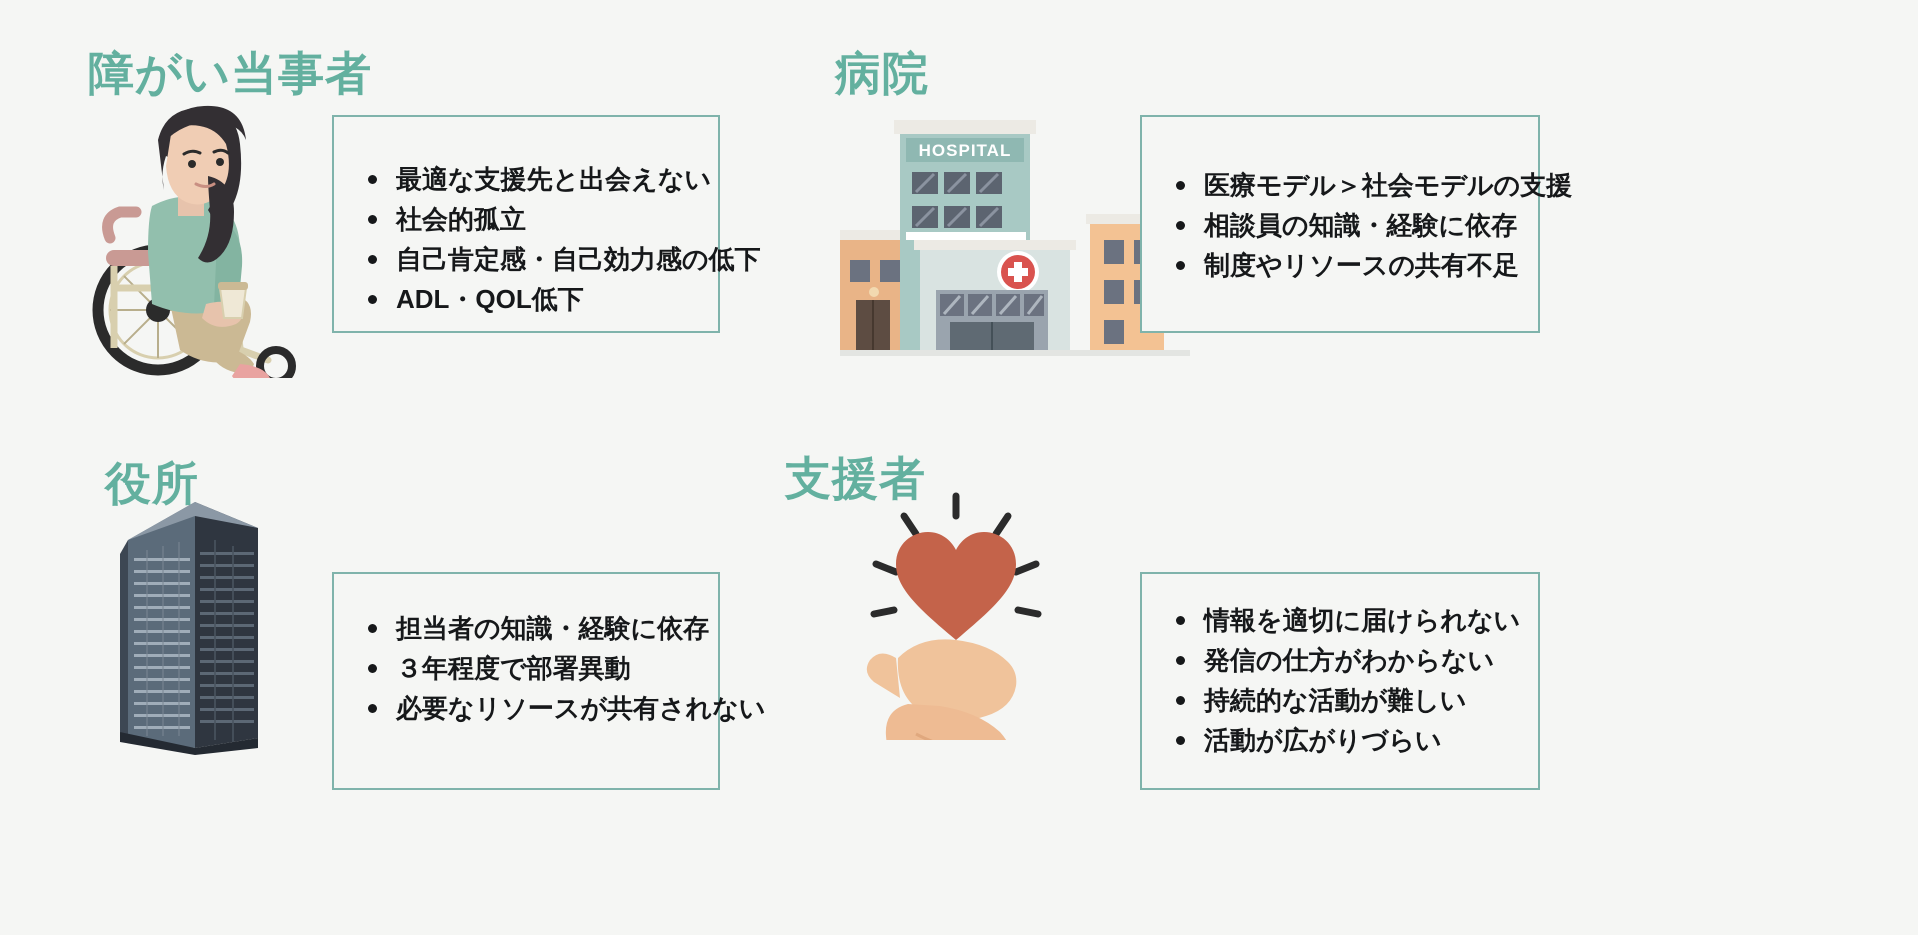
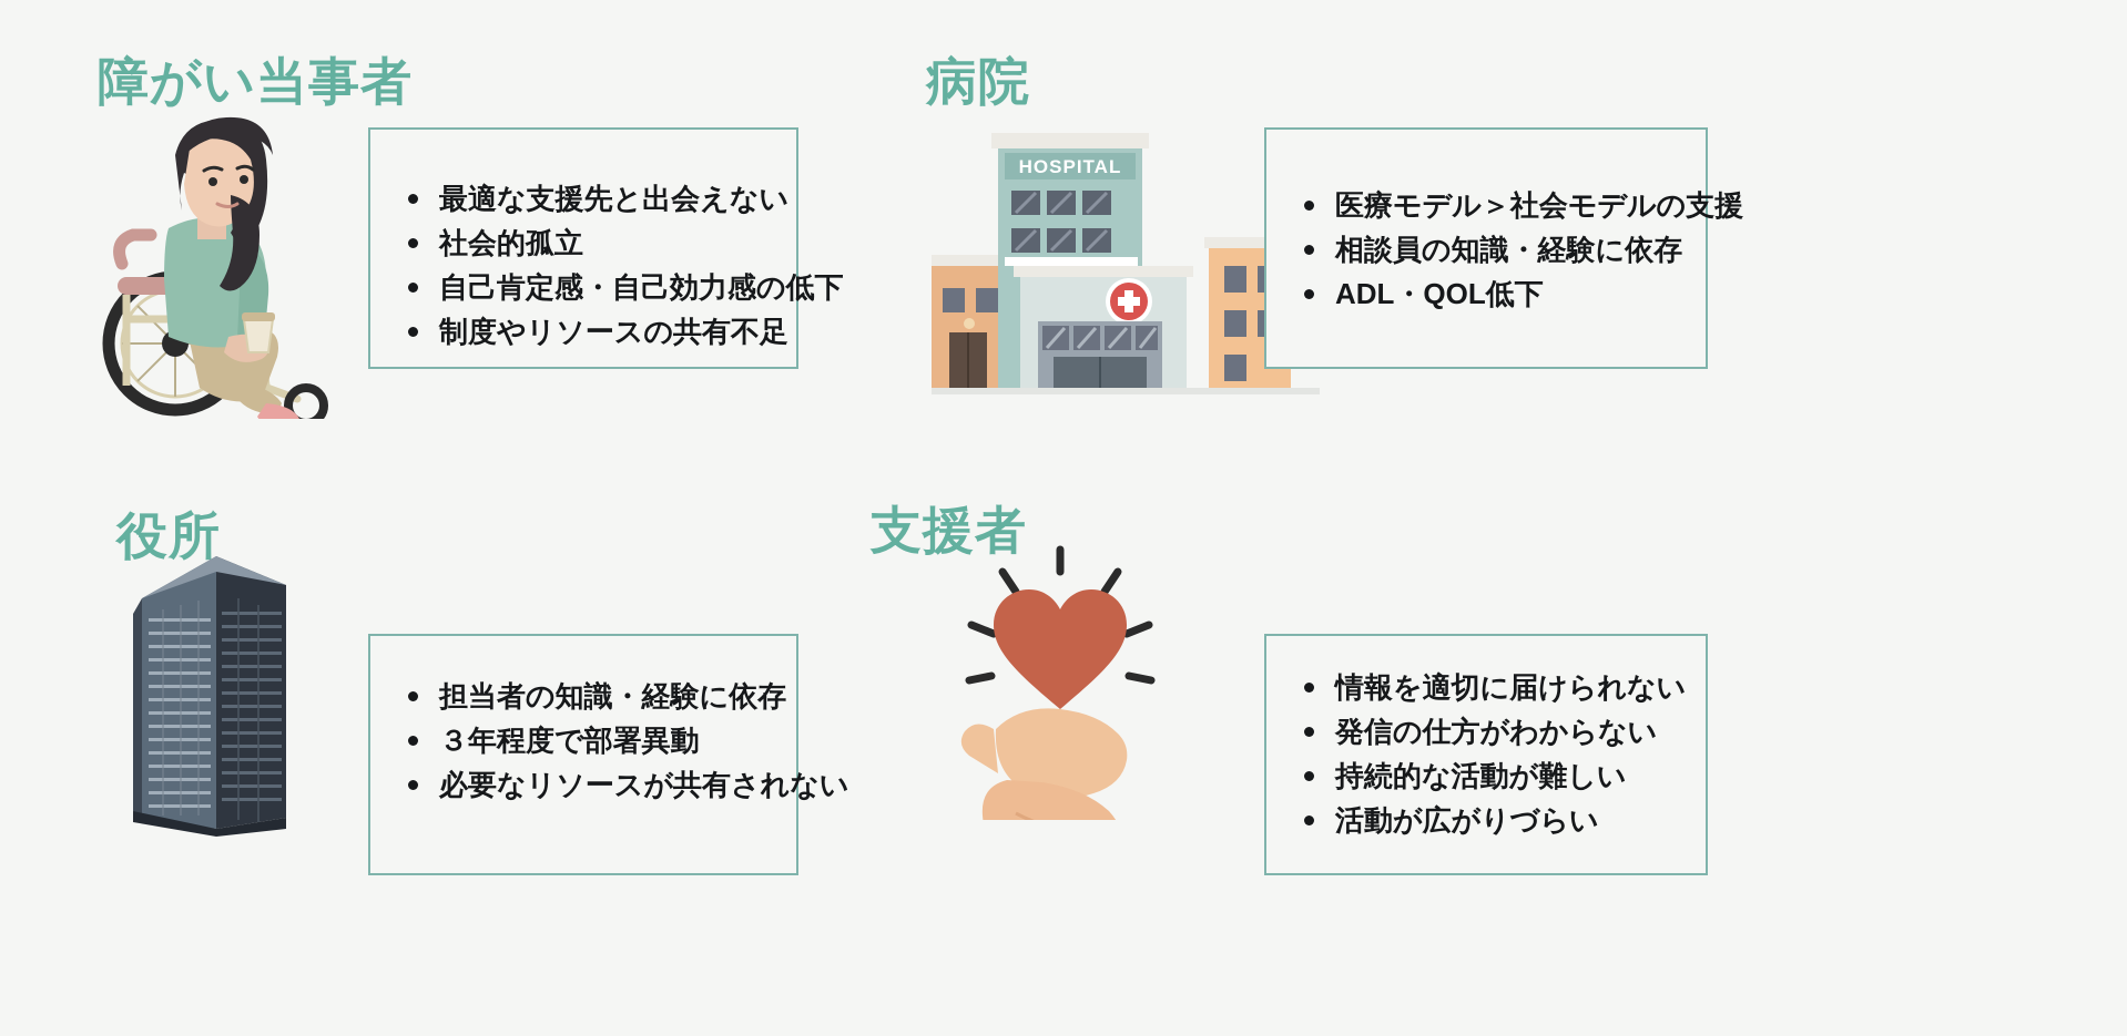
  障がい当事者
  最適な支援先と出会えない
  社会的孤立
  自己肯定感・自己効力感の低下
- ADL・QOL低下
+ 制度やリソースの共有不足
  病院
  HOSPITAL
  医療モデル＞社会モデルの支援
  相談員の知識・経験に依存
- 制度やリソースの共有不足
+ ADL・QOL低下
  役所
  担当者の知識・経験に依存
  ３年程度で部署異動
  必要なリソースが共有されない
  支援者
  情報を適切に届けられない
  発信の仕方がわからない
  持続的な活動が難しい
  活動が広がりづらい
